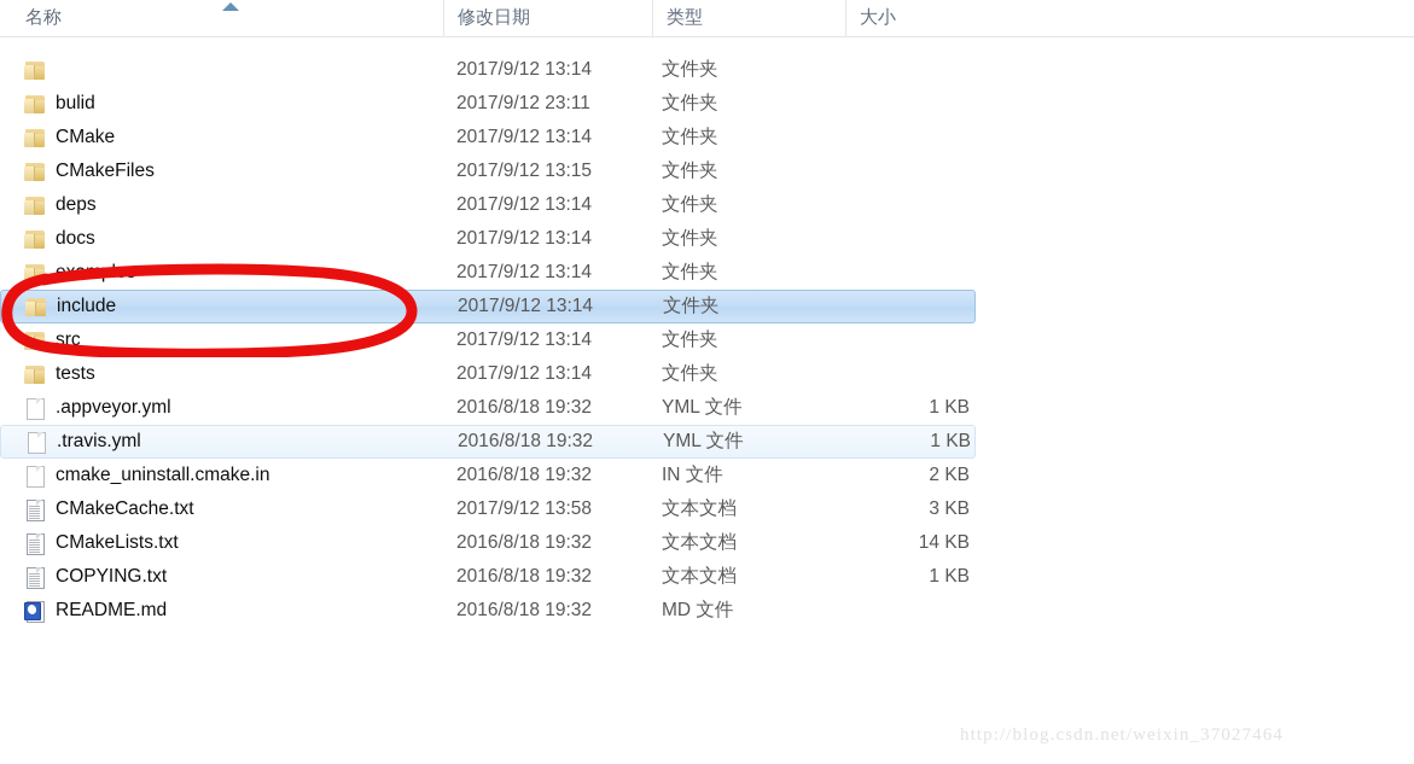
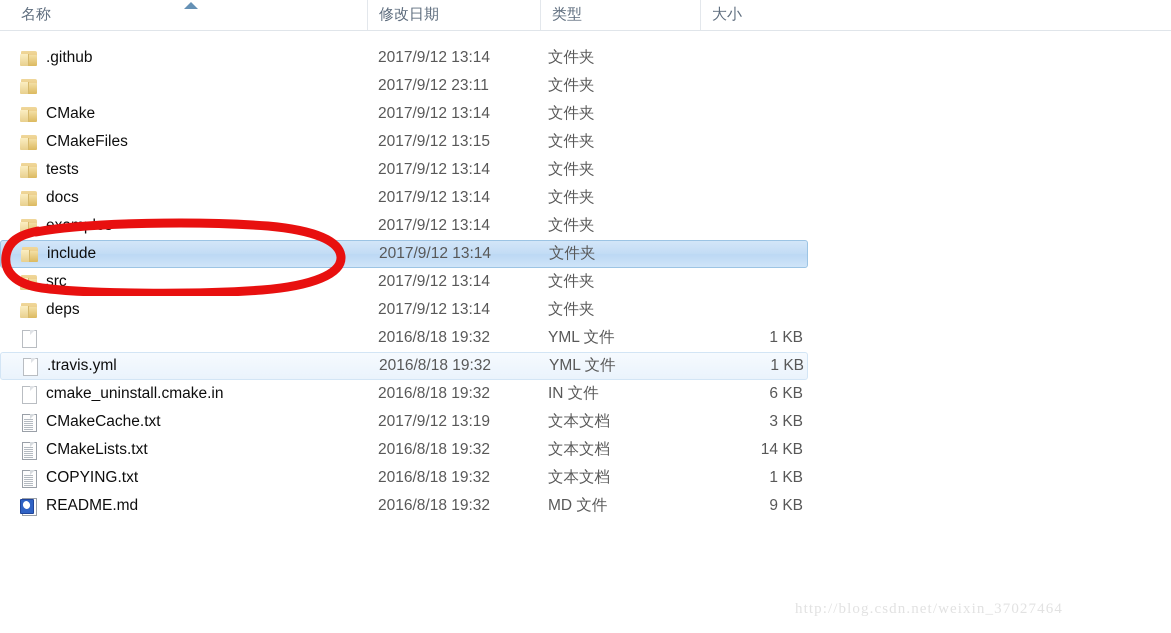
  名称
  修改日期
  类型
  大小
+ .github
  2017/9/12 13:14
  文件夹
- bulid
  2017/9/12 23:11
  文件夹
  CMake
  2017/9/12 13:14
  文件夹
  CMakeFiles
  2017/9/12 13:15
  文件夹
- deps
+ tests
  2017/9/12 13:14
  文件夹
  docs
  2017/9/12 13:14
  文件夹
  2017/9/12 13:14
  文件夹
  include
  2017/9/12 13:14
  文件夹
  src
  2017/9/12 13:14
  文件夹
- tests
+ deps
  2017/9/12 13:14
  文件夹
- .appveyor.yml
  2016/8/18 19:32
  YML 文件
  1 KB
  .travis.yml
  2016/8/18 19:32
  YML 文件
  1 KB
  cmake_uninstall.cmake.in
  2016/8/18 19:32
  IN 文件
- 2 KB
+ 6 KB
  CMakeCache.txt
- 2017/9/12 13:58
+ 2017/9/12 13:19
  文本文档
  3 KB
  CMakeLists.txt
  2016/8/18 19:32
  文本文档
  14 KB
  COPYING.txt
  2016/8/18 19:32
  文本文档
  1 KB
  README.md
  2016/8/18 19:32
  MD 文件
+ 9 KB
  http://blog.csdn.net/weixin_37027464
